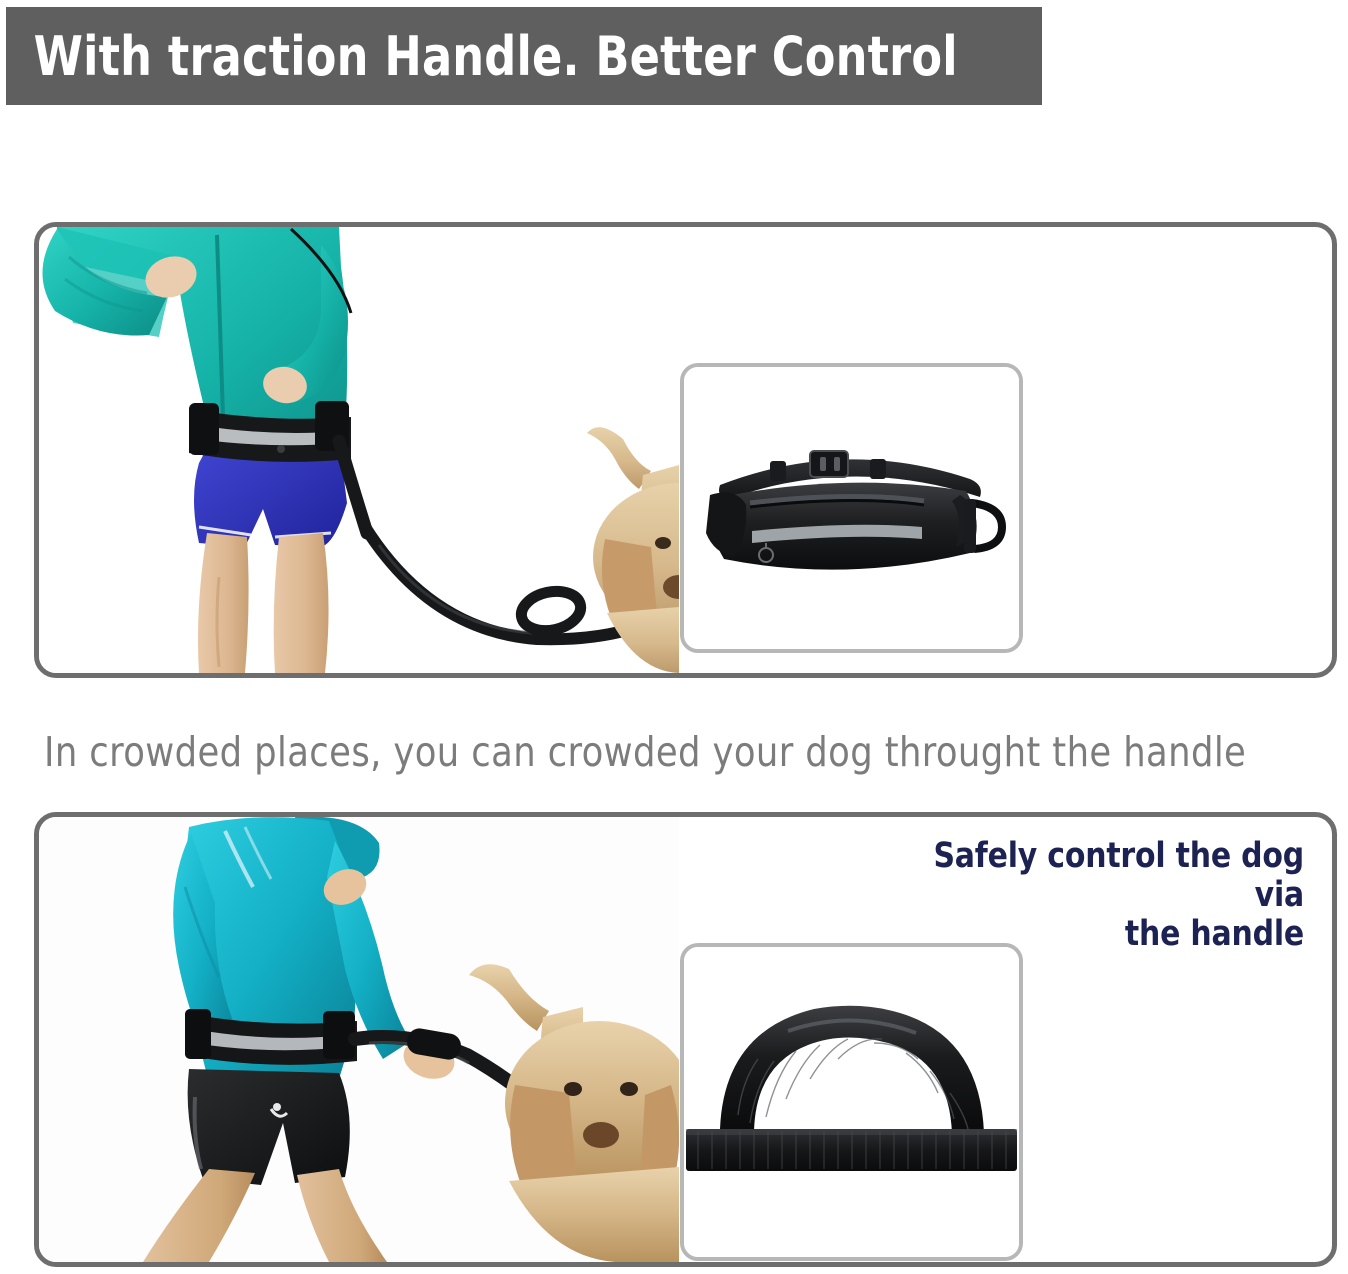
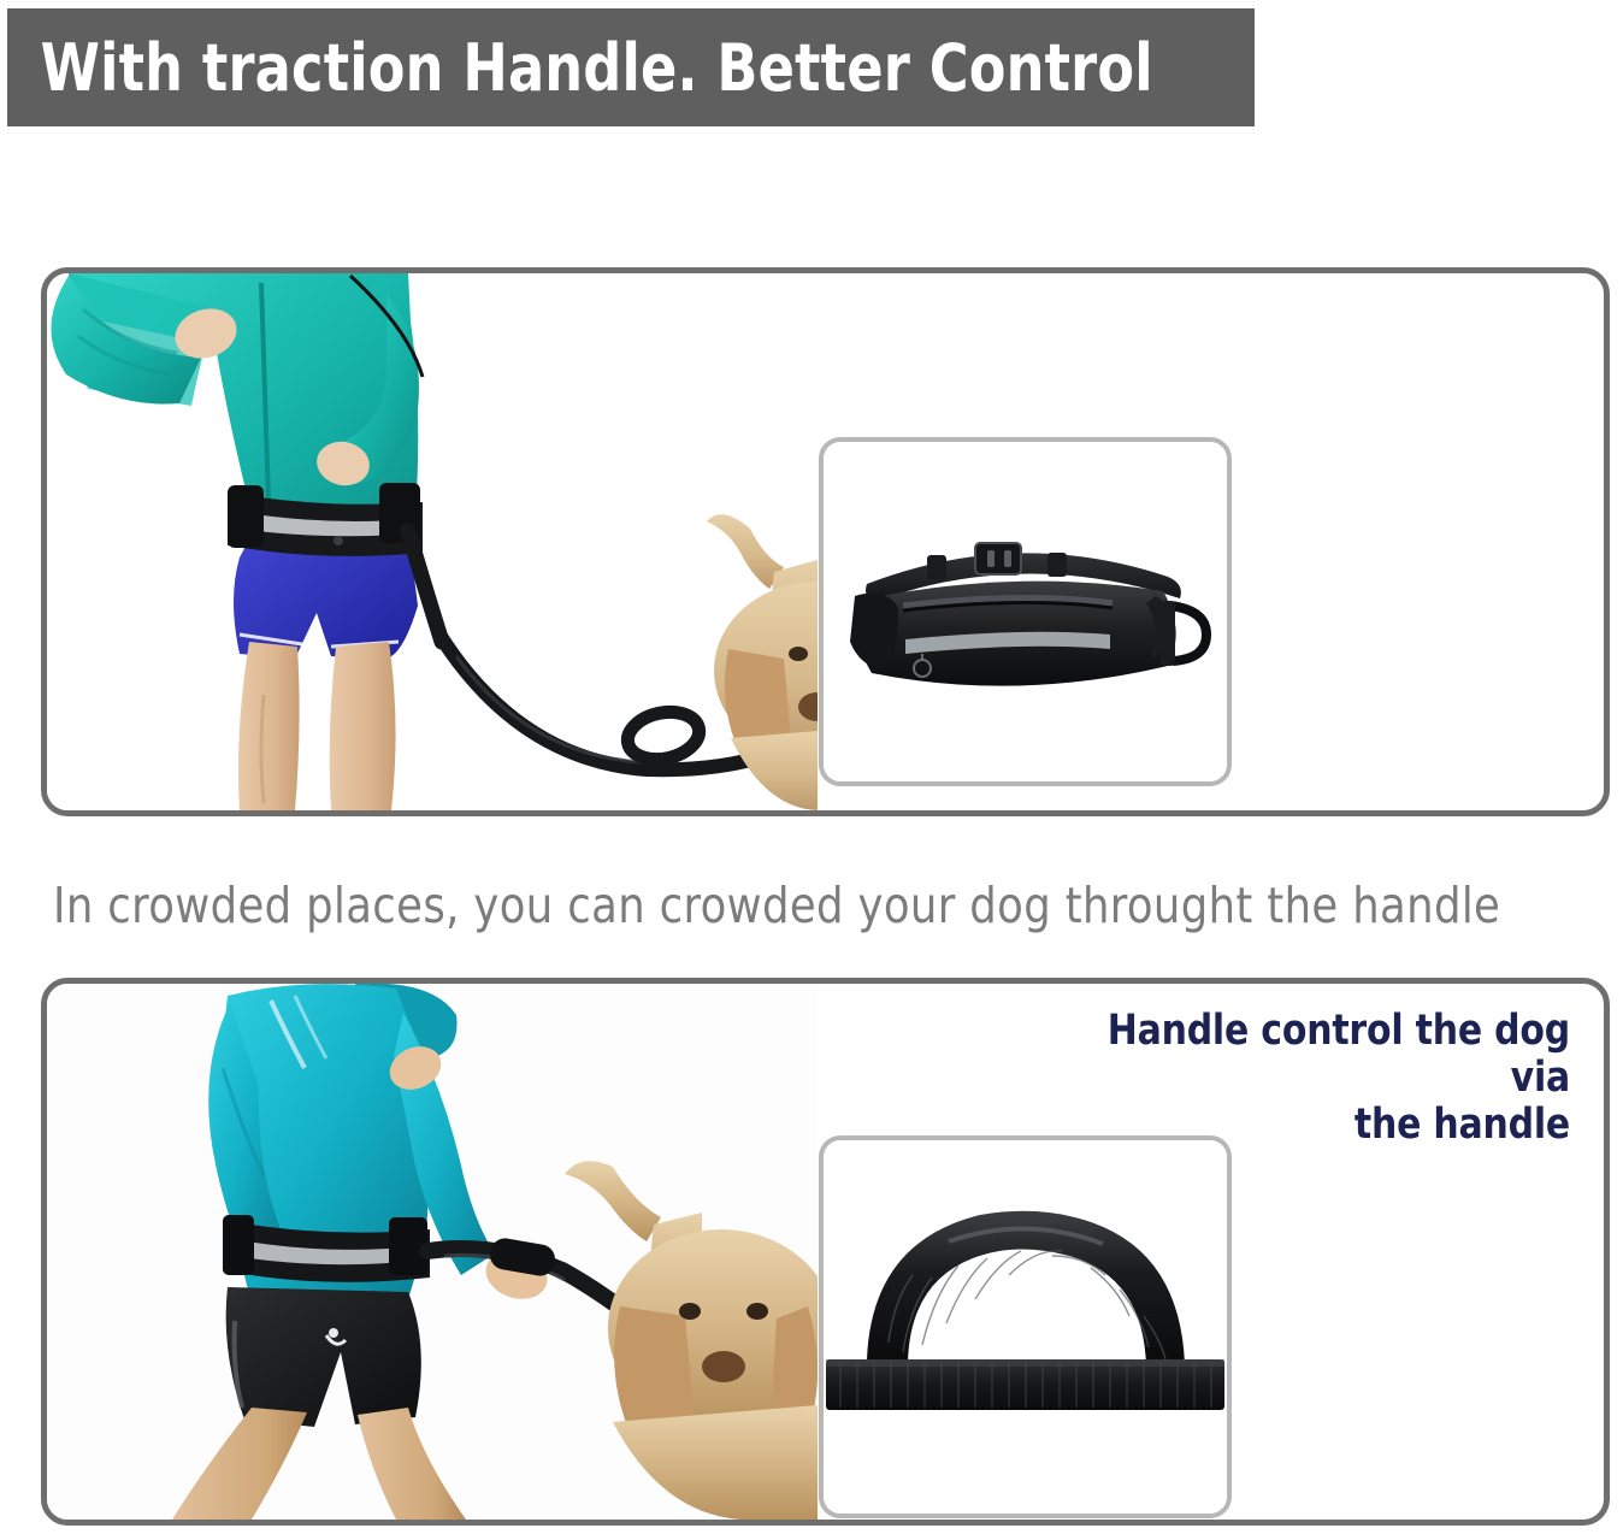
  With traction Handle. Better Control
  In crowded places, you can crowded your dog throught the handle
- Safely control the dog via
+ Handle control the dog via
  the handle
